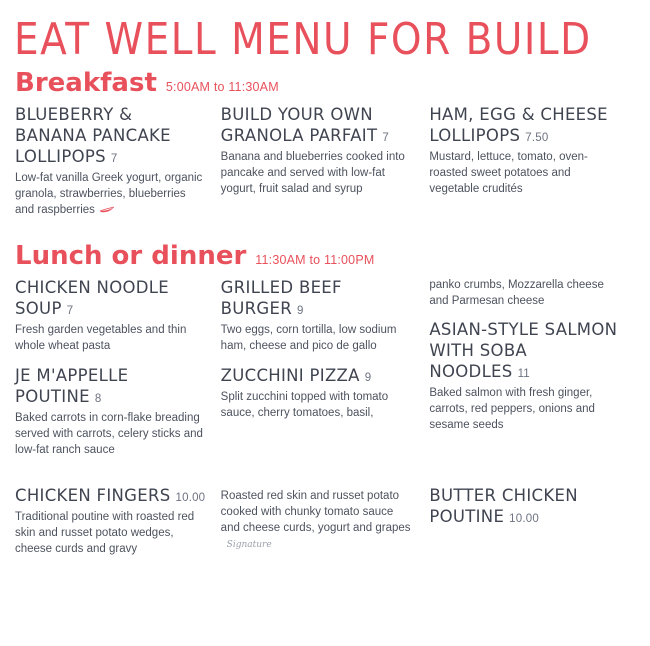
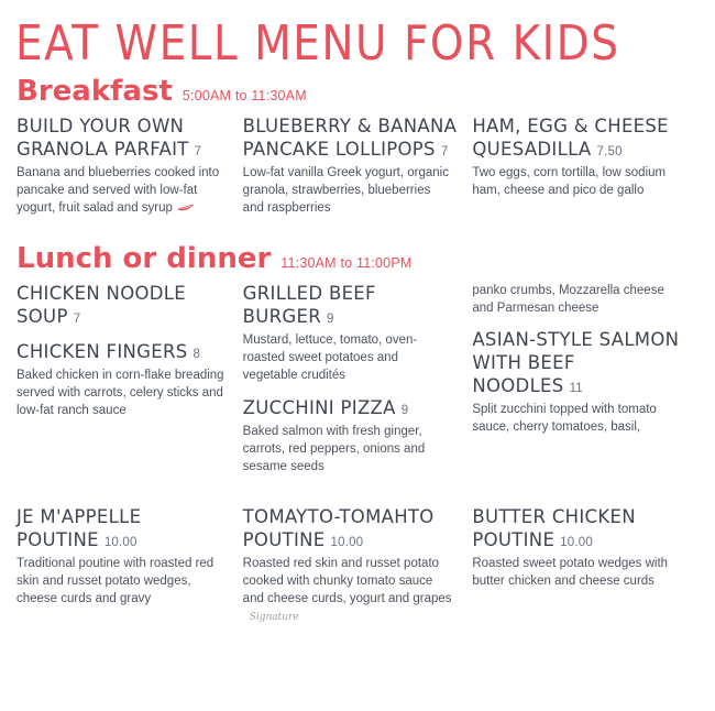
- EAT WELL MENU FOR BUILD
+ EAT WELL MENU FOR KIDS
  Breakfast
  5:00AM to 11:30AM
- BLUEBERRY & BANANA PANCAKE LOLLIPOPS 7
+ BUILD YOUR OWN GRANOLA PARFAIT 7
- Low-fat vanilla Greek yogurt, organic granola, strawberries, blueberries and raspberries
+ Banana and blueberries cooked into pancake and served with low-fat yogurt, fruit salad and syrup
- BUILD YOUR OWN GRANOLA PARFAIT 7
+ BLUEBERRY & BANANA PANCAKE LOLLIPOPS 7
- Banana and blueberries cooked into pancake and served with low-fat yogurt, fruit salad and syrup
+ Low-fat vanilla Greek yogurt, organic granola, strawberries, blueberries and raspberries
- HAM, EGG & CHEESE LOLLIPOPS 7.50
+ HAM, EGG & CHEESE QUESADILLA 7.50
- Mustard, lettuce, tomato, oven-roasted sweet potatoes and vegetable crudités
+ Two eggs, corn tortilla, low sodium ham, cheese and pico de gallo
  Lunch or dinner
  11:30AM to 11:00PM
  CHICKEN NOODLE SOUP 7
- Fresh garden vegetables and thin whole wheat pasta
- JE M'APPELLE POUTINE 8
+ CHICKEN FINGERS 8
- Baked carrots in corn-flake breading served with carrots, celery sticks and low-fat ranch sauce
+ Baked chicken in corn-flake breading served with carrots, celery sticks and low-fat ranch sauce
  GRILLED BEEF BURGER 9
- Two eggs, corn tortilla, low sodium ham, cheese and pico de gallo
+ Mustard, lettuce, tomato, oven-roasted sweet potatoes and vegetable crudités
  ZUCCHINI PIZZA 9
- Split zucchini topped with tomato sauce, cherry tomatoes, basil,
+ Baked salmon with fresh ginger, carrots, red peppers, onions and sesame seeds
  panko crumbs, Mozzarella cheese and Parmesan cheese
- ASIAN-STYLE SALMON WITH SOBA NOODLES 11
+ ASIAN-STYLE SALMON WITH BEEF NOODLES 11
- Baked salmon with fresh ginger, carrots, red peppers, onions and sesame seeds
+ Split zucchini topped with tomato sauce, cherry tomatoes, basil,
- CHICKEN FINGERS 10.00
+ JE M'APPELLE POUTINE 10.00
  Traditional poutine with roasted red skin and russet potato wedges, cheese curds and gravy
+ TOMAYTO-TOMAHTO POUTINE 10.00
  Roasted red skin and russet potato cooked with chunky tomato sauce and cheese curds, yogurt and grapesSignature
  BUTTER CHICKEN POUTINE 10.00
+ Roasted sweet potato wedges with butter chicken and cheese curds
